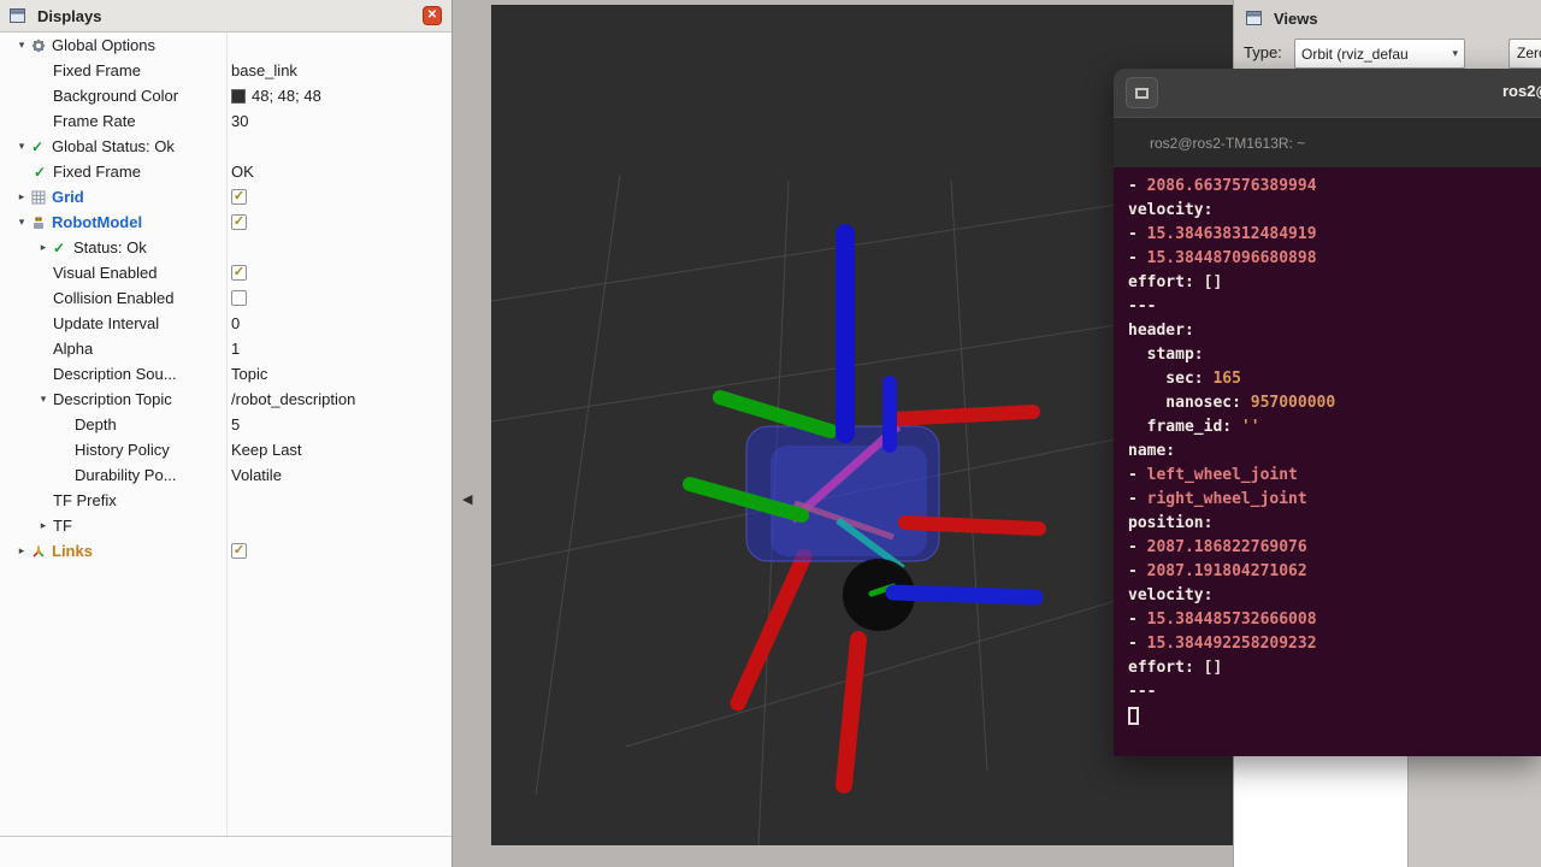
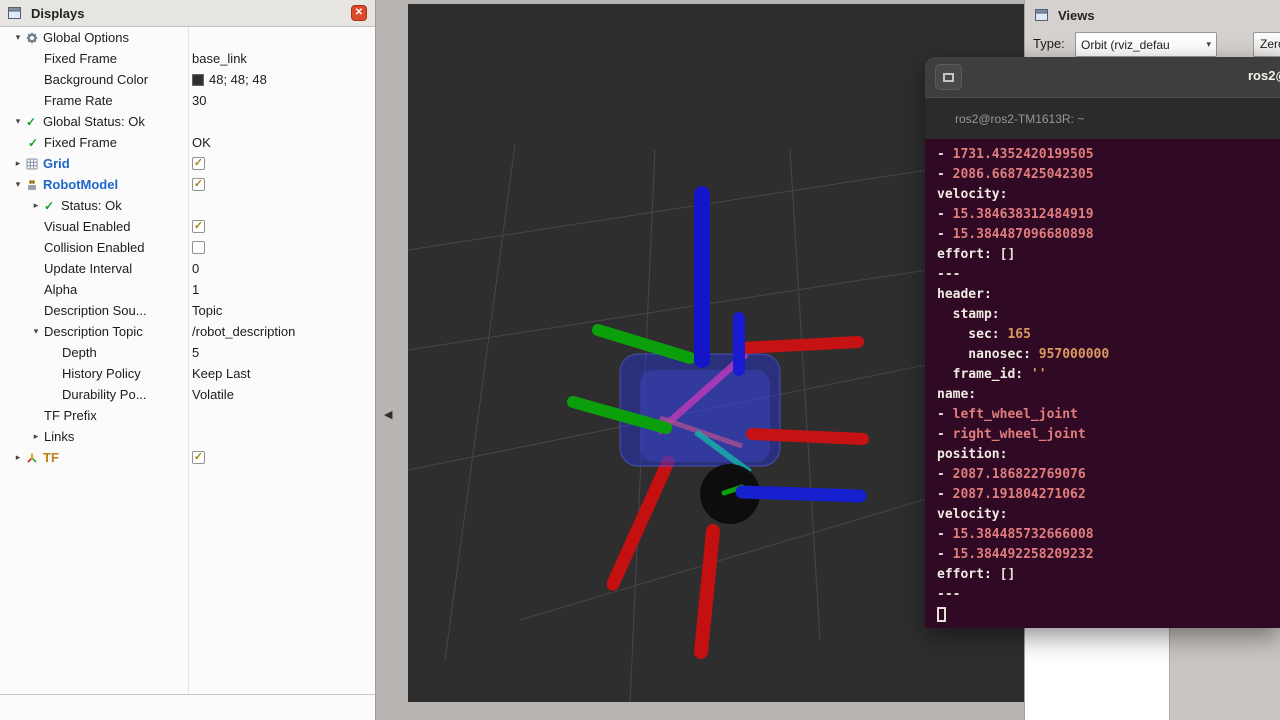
  Displays
  ✕
  ▾
  Global Options
  Fixed Frame
  base_link
  Background Color
  48; 48; 48
  Frame Rate
  30
  ▾
  ✓
  Global Status: Ok
  ✓
  Fixed Frame
  OK
  ▸
  Grid
  ✓
  ▾
  RobotModel
  ✓
  ▸
  ✓
  Status: Ok
  Visual Enabled
  ✓
  Collision Enabled
  Update Interval
  0
  Alpha
  1
  Description Sou...
  Topic
  ▾
  Description Topic
  /robot_description
  Depth
  5
  History Policy
  Keep Last
  Durability Po...
  Volatile
  TF Prefix
  ▸
- TF
+ Links
  ▸
- Links
+ TF
  ✓
  ◀
  Views
  Type:
  Orbit (rviz_defau
  ▾
  Zer
  ros2
  ros2@ros2-TM1613R: ~
- - 2086.6637576389994
+ - 1731.4352420199505
+ - 2086.6687425042305
  velocity:
  - 15.384638312484919
  - 15.384487096680898
  effort: []
  ---
  header:
  stamp:
  sec: 165
  nanosec: 957000000
  frame_id: ''
  name:
  - left_wheel_joint
  - right_wheel_joint
  position:
  - 2087.186822769076
  - 2087.191804271062
  velocity:
  - 15.384485732666008
  - 15.384492258209232
  effort: []
  ---
